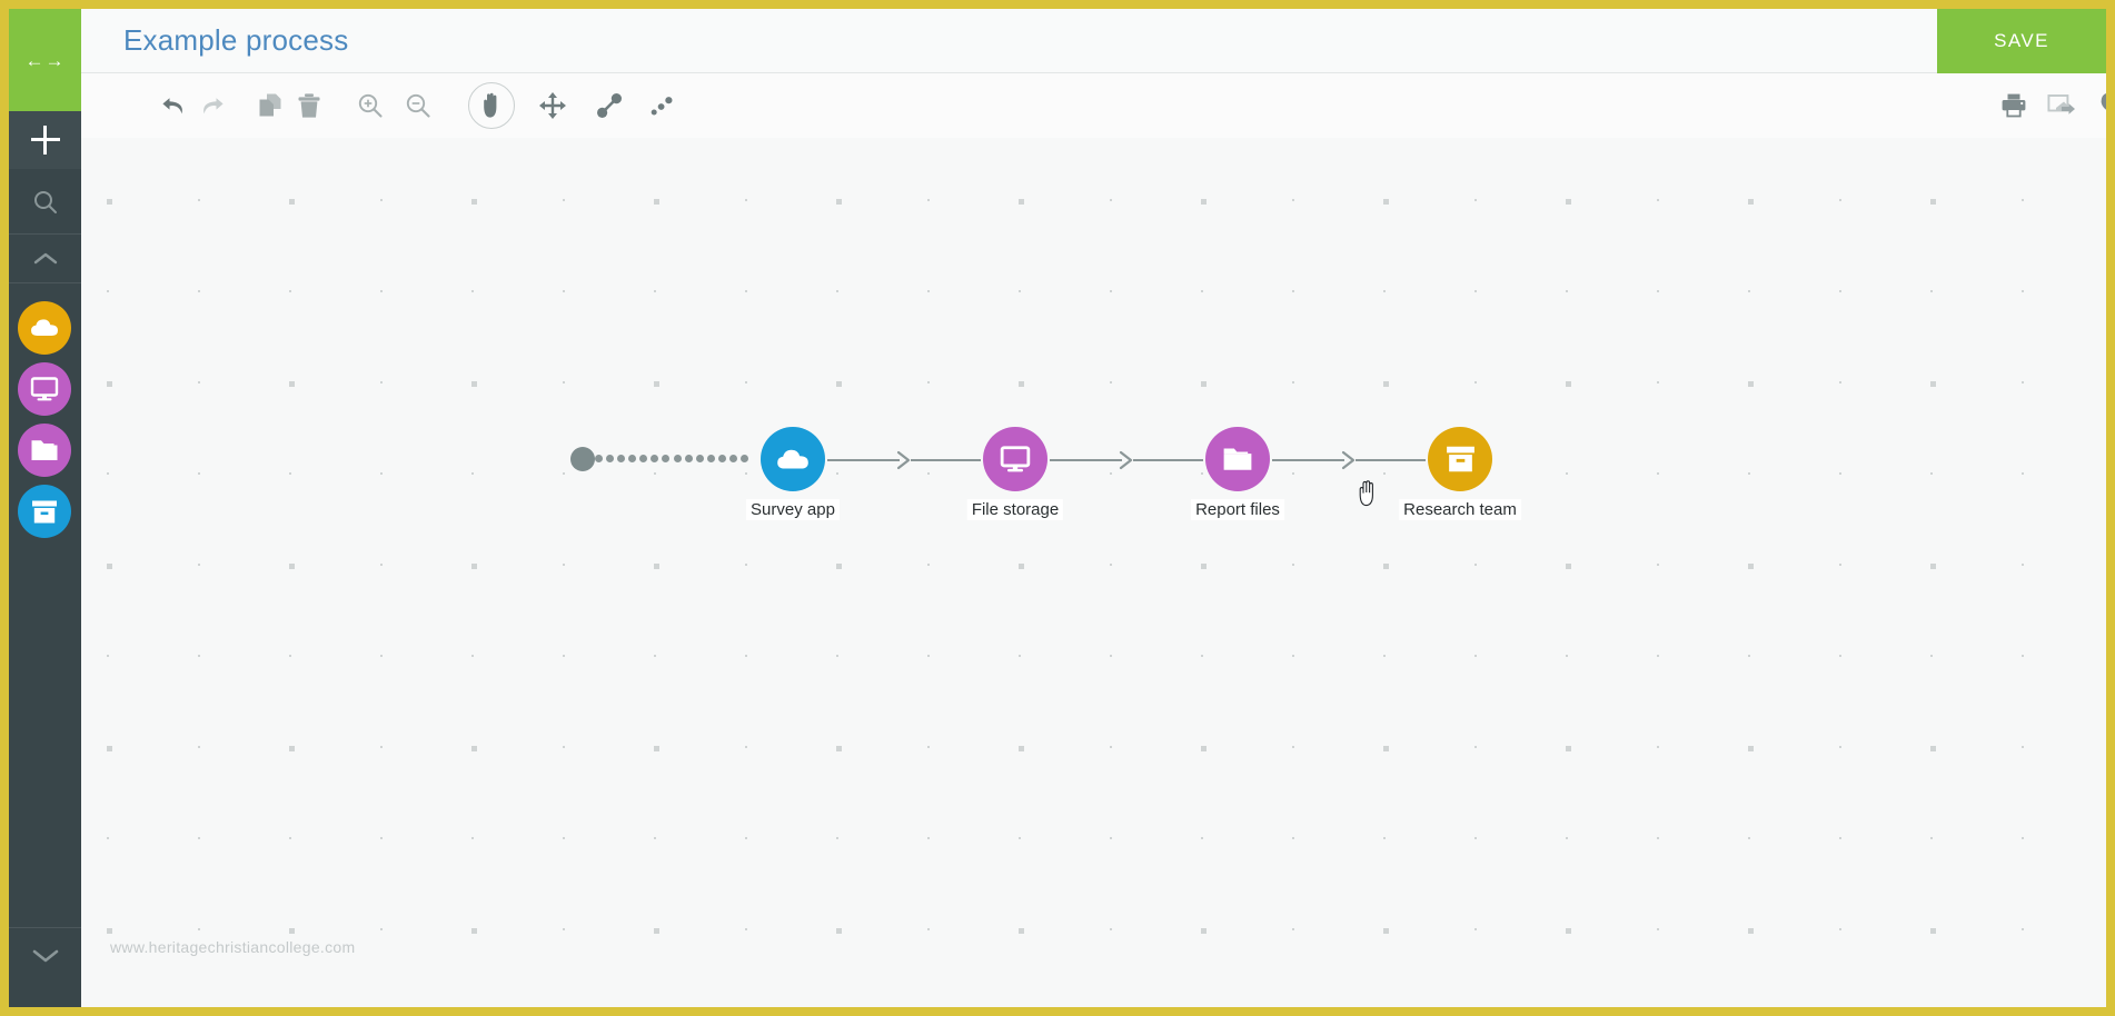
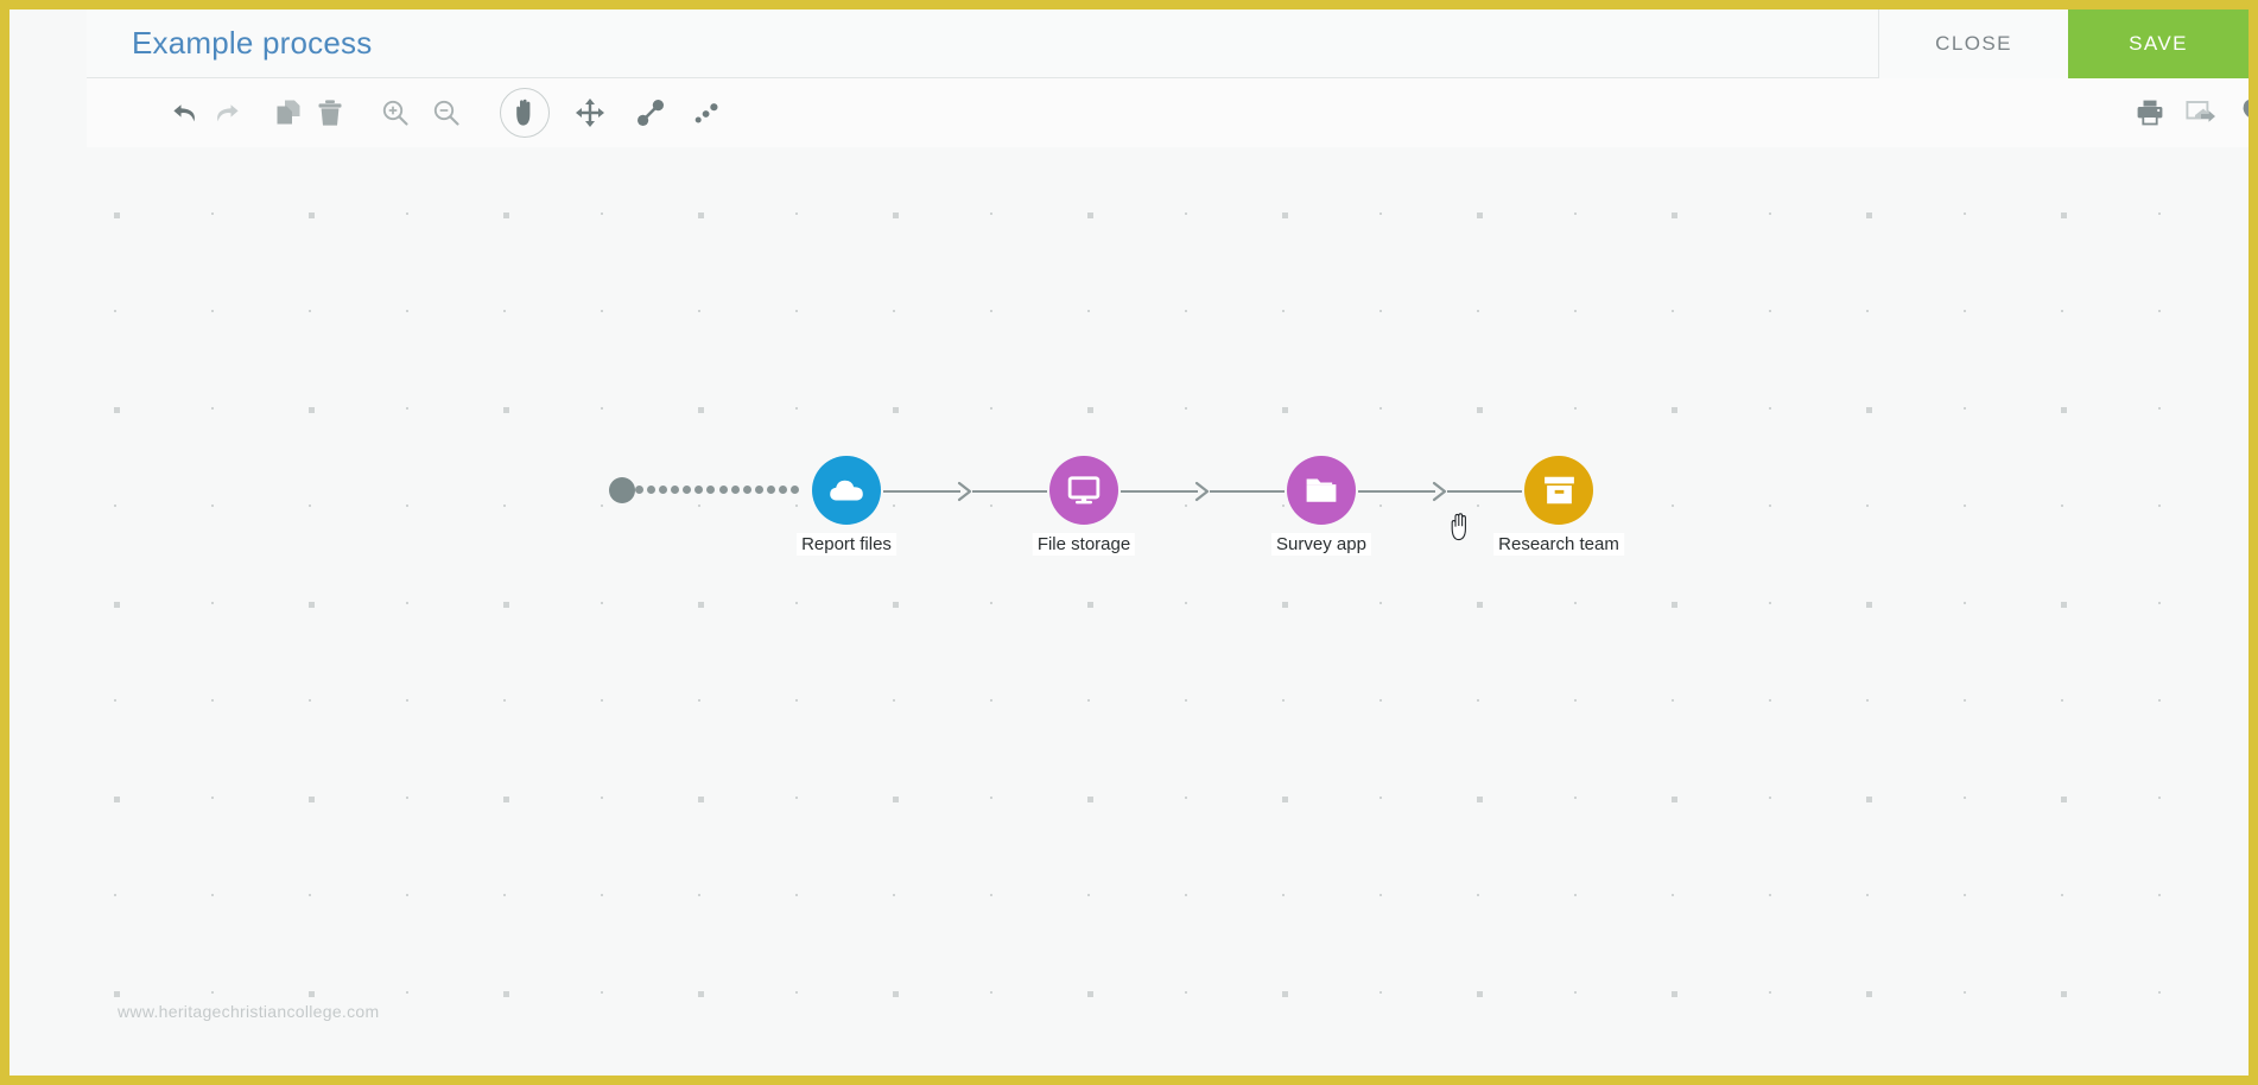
- ←→
  Example process
+ CLOSE
  SAVE
- Survey app
+ Report files
  File storage
- Report files
+ Survey app
  Research team
  www.heritagechristiancollege.com
